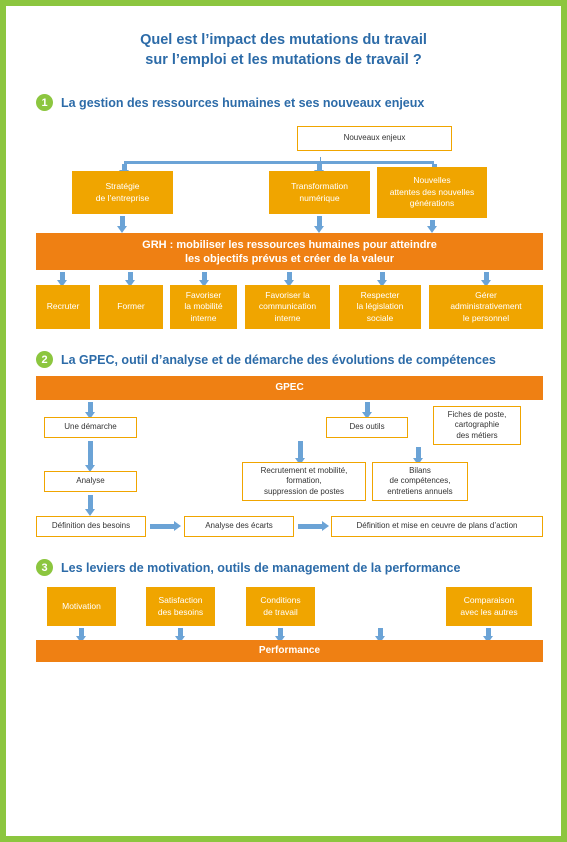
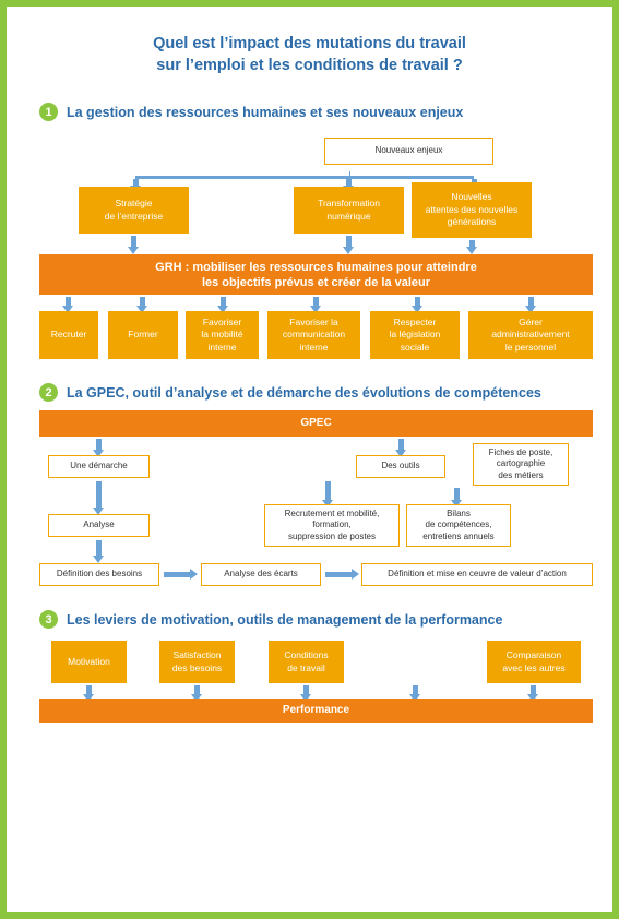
  Quel est l’impact des mutations du travail
- sur l’emploi et les mutations de travail ?
+ sur l’emploi et les conditions de travail ?
  1
  La gestion des ressources humaines et ses nouveaux enjeux
  Nouveaux enjeux
  Stratégie
  de l’entreprise
  Transformation
  numérique
  Nouvelles
  attentes des nouvelles
  générations
  GRH : mobiliser les ressources humaines pour atteindre
  les objectifs prévus et créer de la valeur
  Recruter
  Former
  Favoriser
  la mobilité
  interne
  Favoriser la
  communication
  interne
  Respecter
  la législation
  sociale
  Gérer
  administrativement
  le personnel
  2
  La GPEC, outil d’analyse et de démarche des évolutions de compétences
  GPEC
  Une démarche
  Des outils
  Fiches de poste,
  cartographie
  des métiers
  Analyse
  Recrutement et mobilité,
  formation,
  suppression de postes
  Bilans
  de compétences,
  entretiens annuels
  Définition des besoins
  Analyse des écarts
- Définition et mise en ceuvre de plans d’action
+ Définition et mise en ceuvre de valeur d’action
  3
  Les leviers de motivation, outils de management de la performance
  Motivation
  Satisfaction
  des besoins
  Conditions
  de travail
  Comparaison
  avec les autres
  Performance
